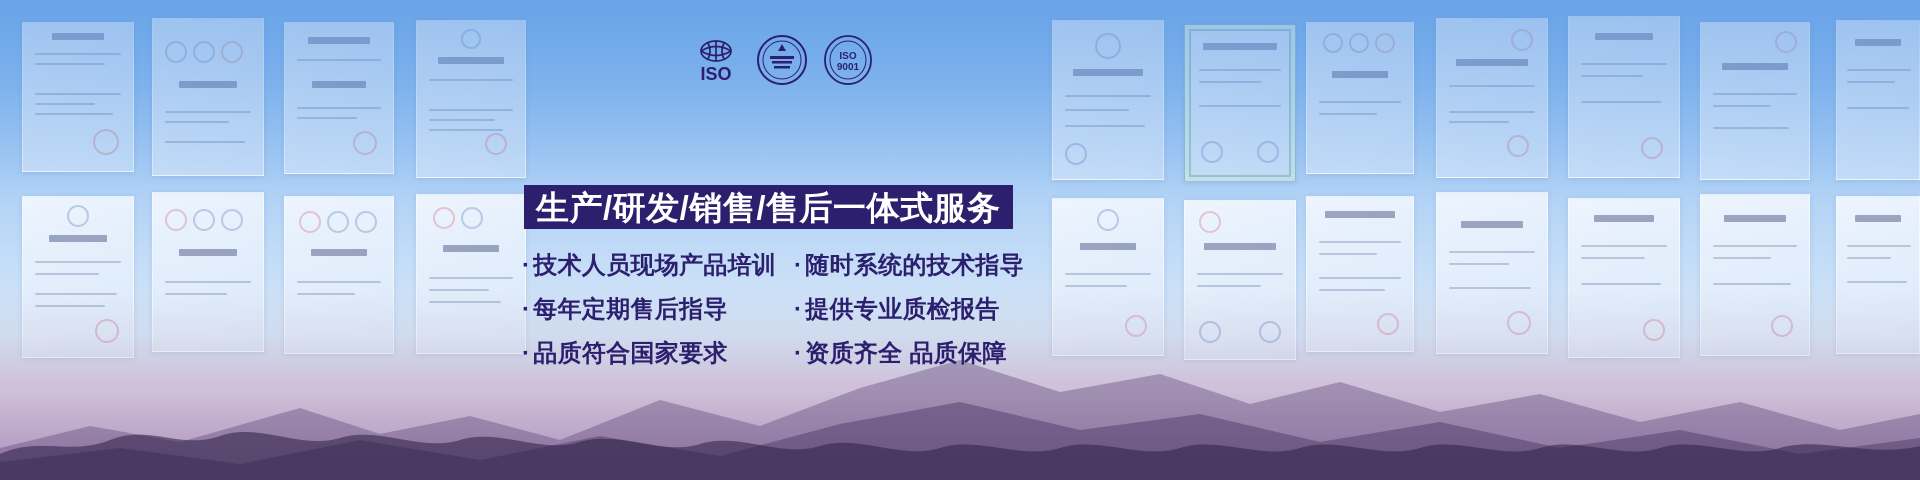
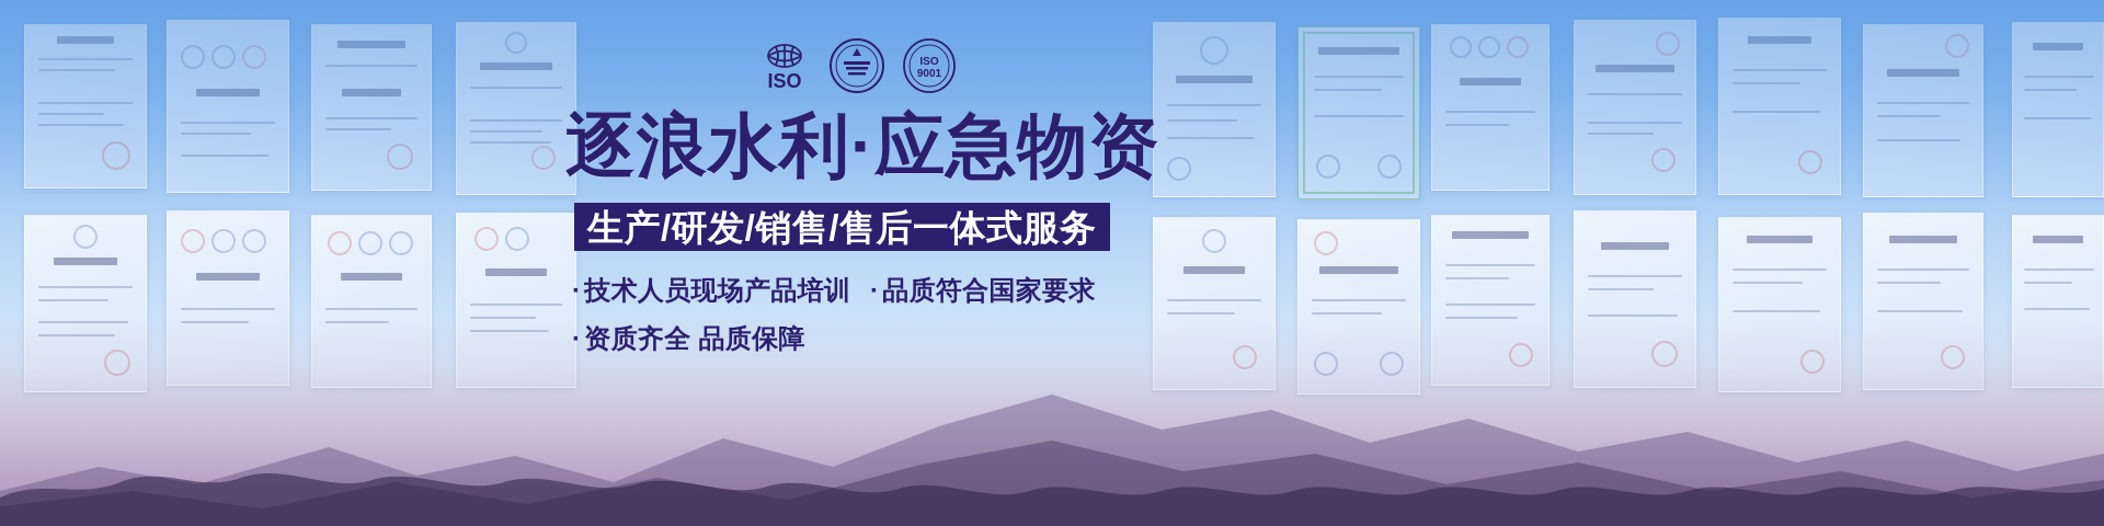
  ISO
  ISO
  9001
+ 逐浪水利·应急物资
  生产/研发/销售/售后一体式服务
  ·技术人员现场产品培训
- ·随时系统的技术指导
- ·每年定期售后指导
- ·提供专业质检报告
  ·品质符合国家要求
  ·资质齐全 品质保障
